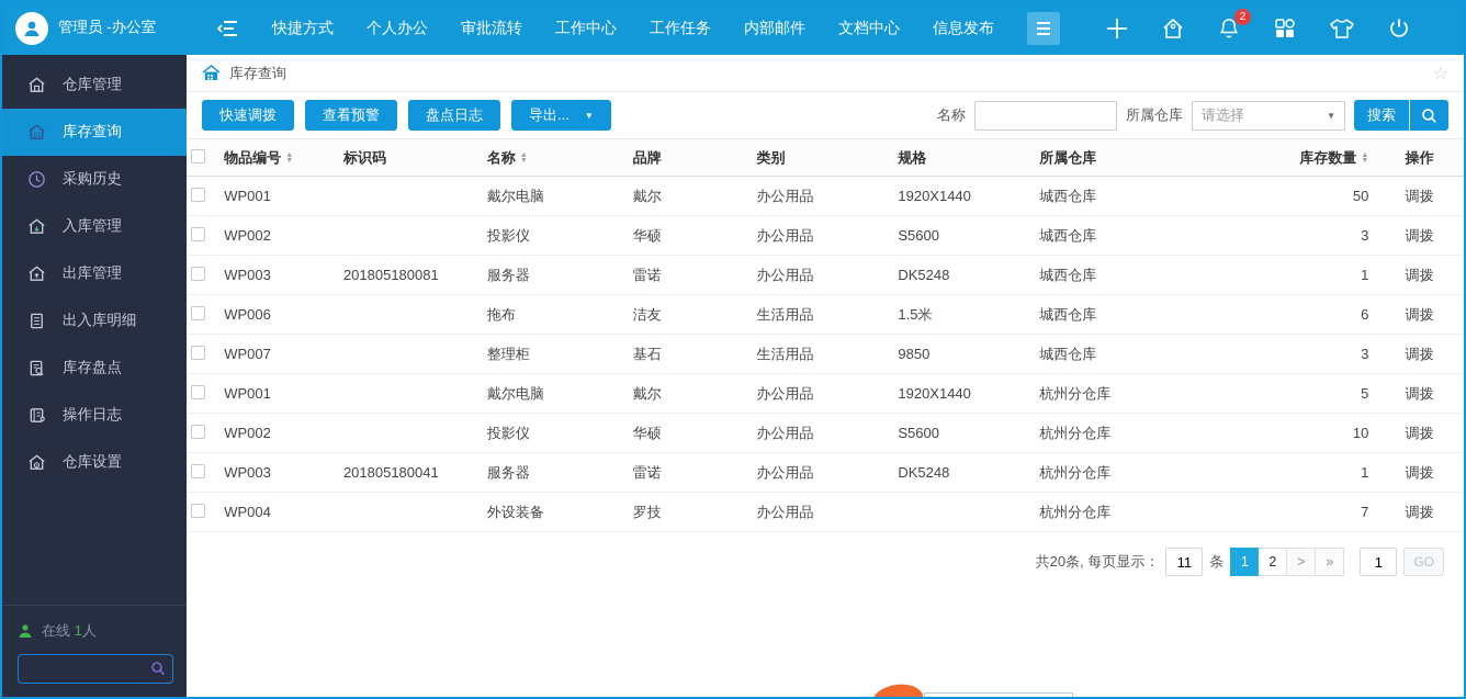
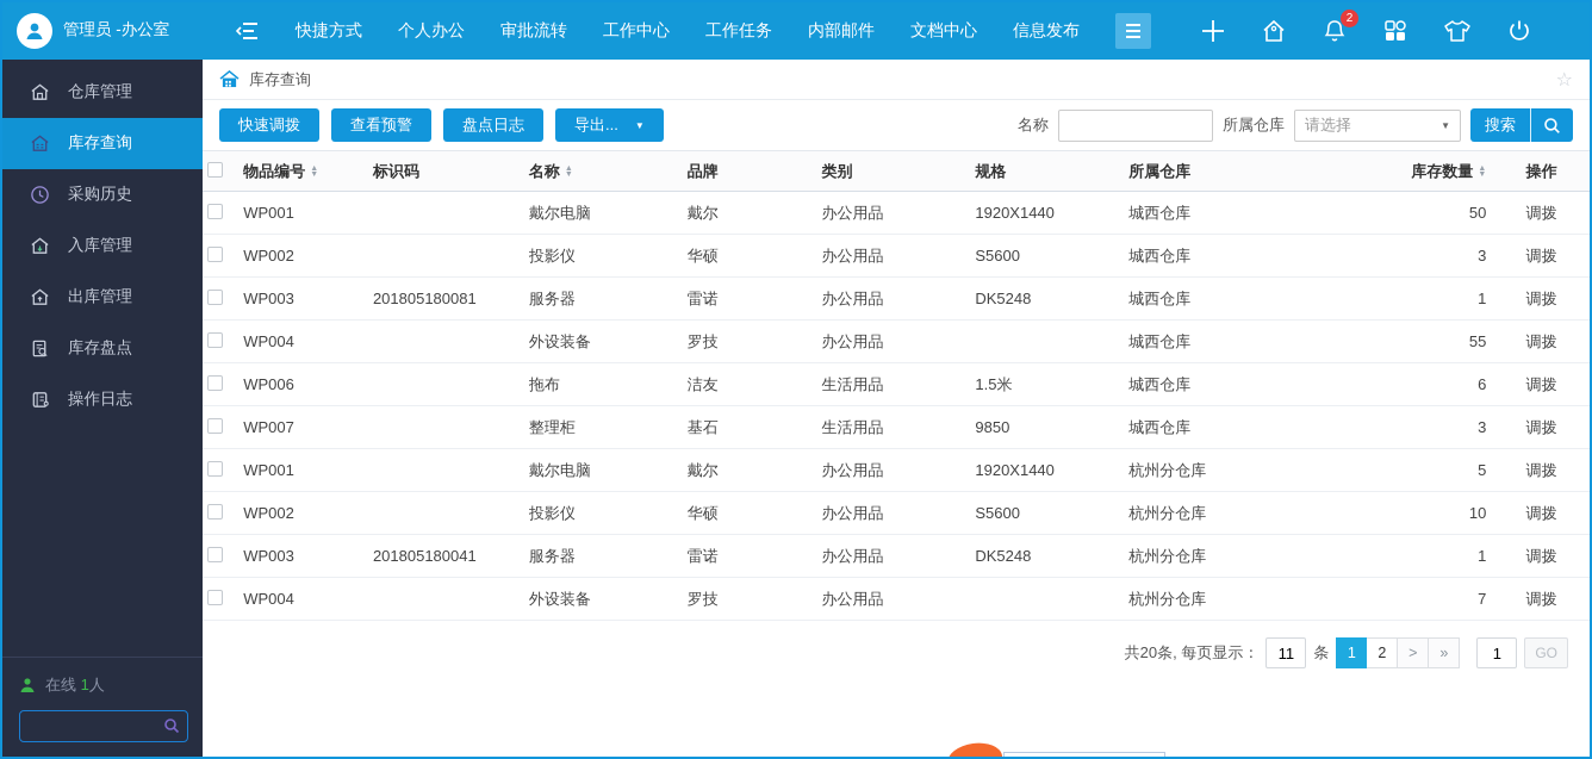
  管理员 -办公室
  快捷方式
  个人办公
  审批流转
  工作中心
  工作任务
  内部邮件
  文档中心
  信息发布
  2
  仓库管理
  库存查询
  采购历史
  入库管理
  出库管理
- 出入库明细
  库存盘点
  操作日志
- 仓库设置
  在线 1人
  库存查询
  ☆
  快速调拨
  查看预警
  盘点日志
  导出...
  ▼
  名称
  所属仓库
  请选择
  ▼
  搜索
  	物品编号	标识码	名称	品牌	类别	规格	所属仓库	库存数量	操作
  	WP001		戴尔电脑	戴尔	办公用品	1920X1440	城西仓库	50	调拨
  	WP002		投影仪	华硕	办公用品	S5600	城西仓库	3	调拨
  	WP003	201805180081	服务器	雷诺	办公用品	DK5248	城西仓库	1	调拨
+ 	WP004		外设装备	罗技	办公用品		城西仓库	55	调拨
  	WP006		拖布	洁友	生活用品	1.5米	城西仓库	6	调拨
  	WP007		整理柜	基石	生活用品	9850	城西仓库	3	调拨
  	WP001		戴尔电脑	戴尔	办公用品	1920X1440	杭州分仓库	5	调拨
  	WP002		投影仪	华硕	办公用品	S5600	杭州分仓库	10	调拨
  	WP003	201805180041	服务器	雷诺	办公用品	DK5248	杭州分仓库	1	调拨
  	WP004		外设装备	罗技	办公用品		杭州分仓库	7	调拨
  共20条, 每页显示：
  11
  条
  1
  2
  >
  »
  1
  GO
